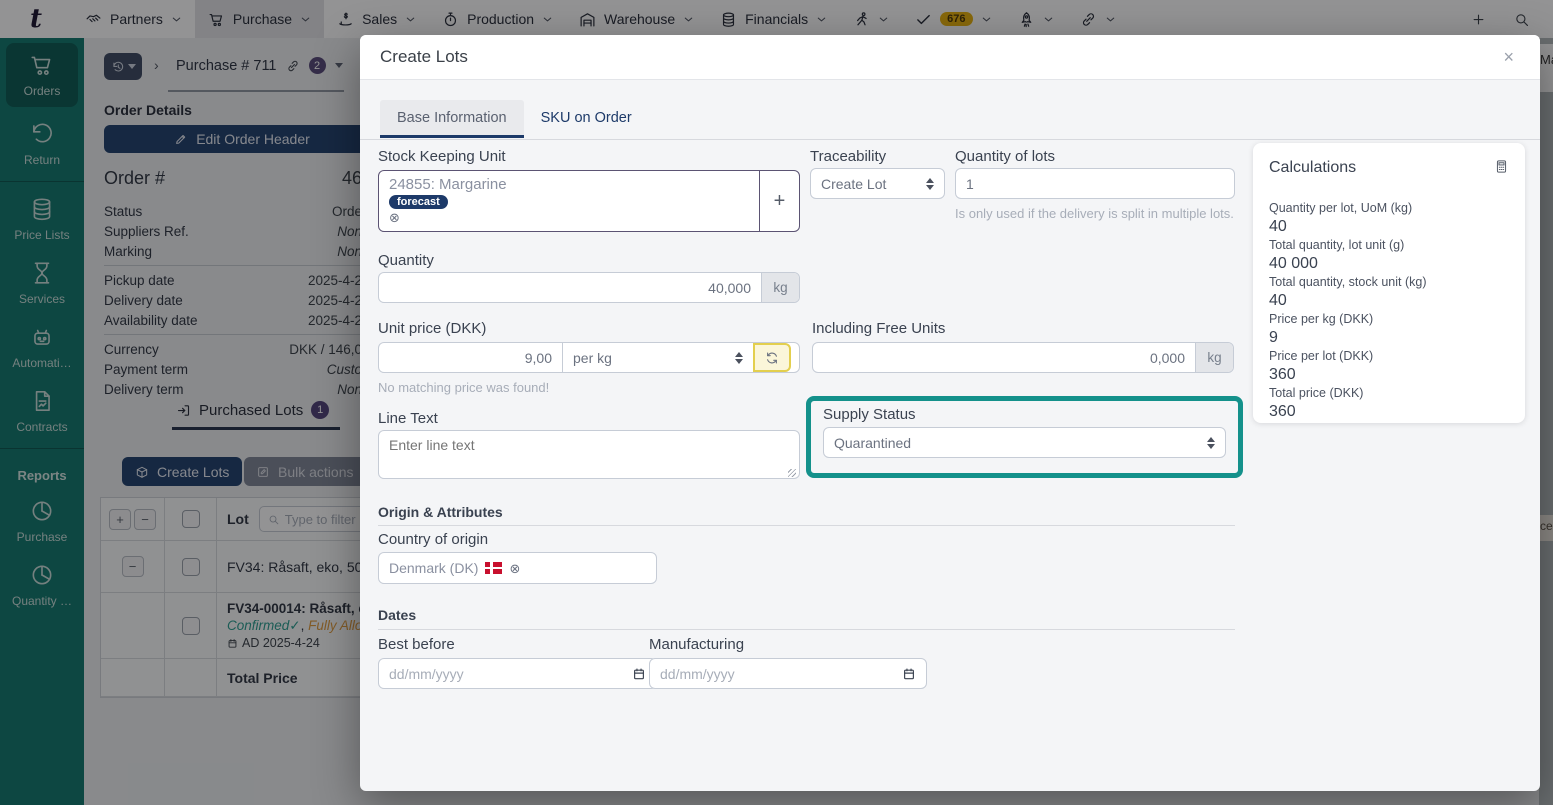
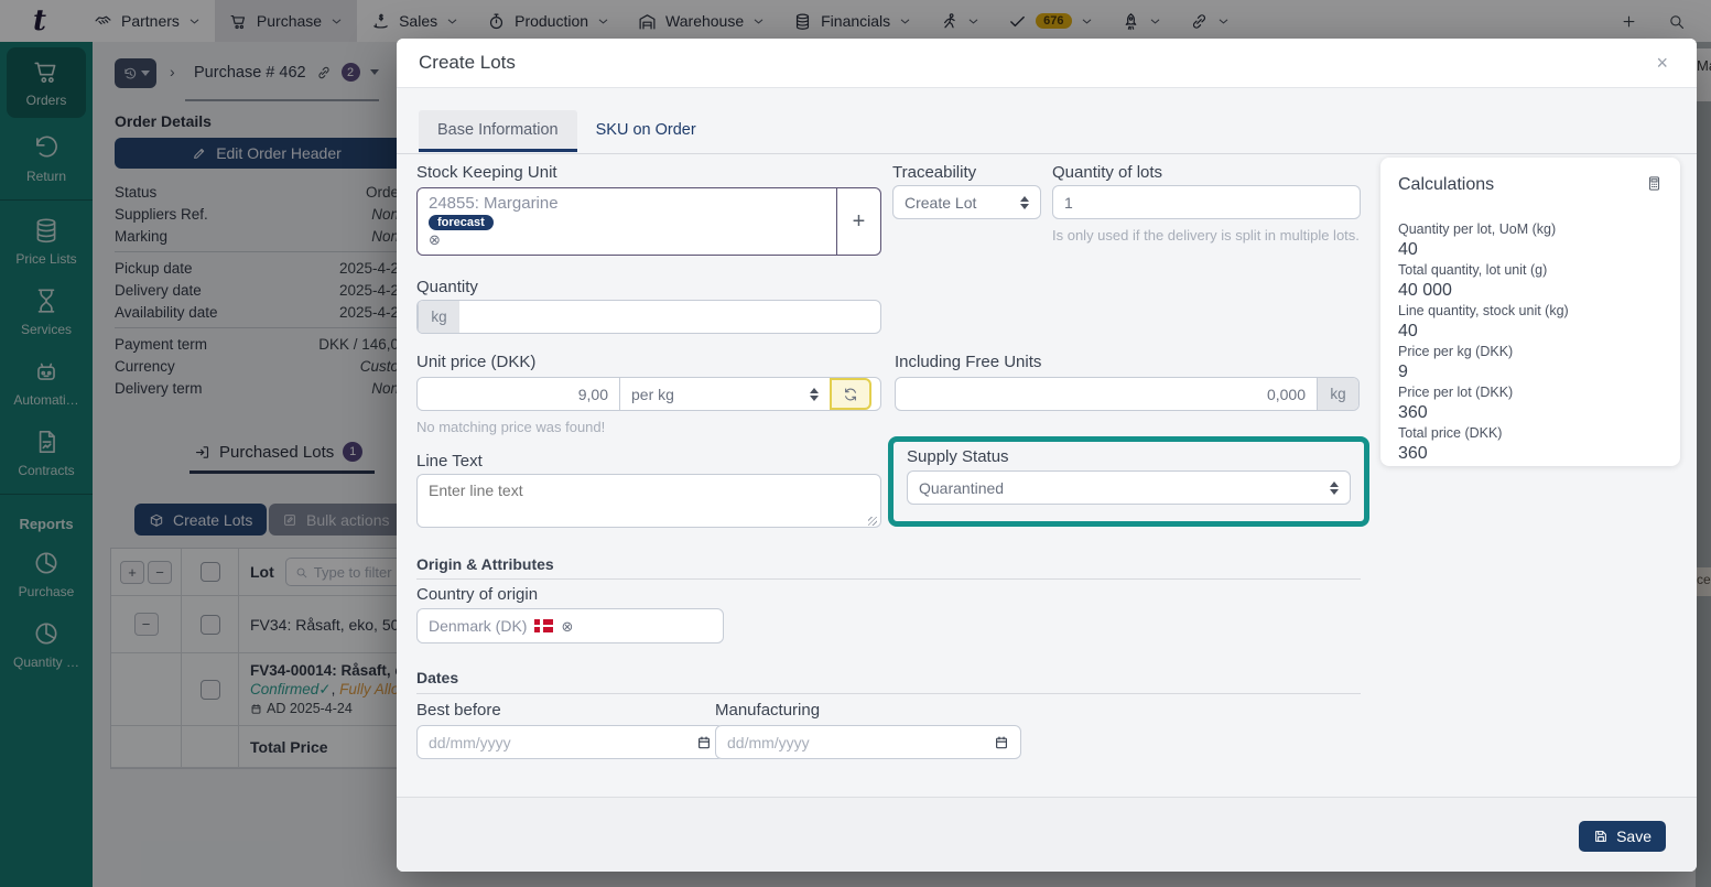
  t
  Partners
  Purchase
  Sales
  Production
  Warehouse
  Financials
  676
  Orders
  Return
  Price Lists
  Services
  Automati…
  Contracts
  Reports
  Purchase
  Quantity …
  ›
- Purchase # 711
+ Purchase # 462
  2
  Order Details
  Edit Order Header
- Order #
- 46
  Status
  Orde
  Suppliers Ref.
  Non
  Marking
  Non
  Pickup date
  2025-4-2
  Delivery date
  2025-4-2
  Availability date
  2025-4-2
- Currency
+ Payment term
  DKK / 146,0
- Payment term
+ Currency
  Custo
  Delivery term
  Non
  Purchased Lots
  1
  Create Lots
  Bulk actions
  +
  −
  Lot
  Type to filter
  −
  FV34: Råsaft, eko, 50
  FV34-00014: Råsaft,
  Confirmed✓, Fully Allo
  AD 2025-4-24
  Total Price
  ce
  Create Lots
  ×
  Base Information
  SKU on Order
  Stock Keeping Unit
  24855: Margarine
  forecast
  ⊗
  +
  Traceability
  Create Lot
  Quantity of lots
  1
  Is only used if the delivery is split in multiple lots.
  Calculations
  Quantity per lot, UoM (kg)
  40
  Total quantity, lot unit (g)
  40 000
- Total quantity, stock unit (kg)
+ Line quantity, stock unit (kg)
  40
  Price per kg (DKK)
  9
  Price per lot (DKK)
  360
  Total price (DKK)
  360
  Quantity
- 40,000
  kg
  Unit price (DKK)
  9,00
  per kg
  No matching price was found!
  Including Free Units
  0,000
  kg
  Line Text
  Enter line text
  Supply Status
  Quarantined
  Origin & Attributes
  Country of origin
  Denmark (DK)
  ⊗
  Dates
  Best before
  dd/mm/yyyy
  Manufacturing
  dd/mm/yyyy
+ Save
